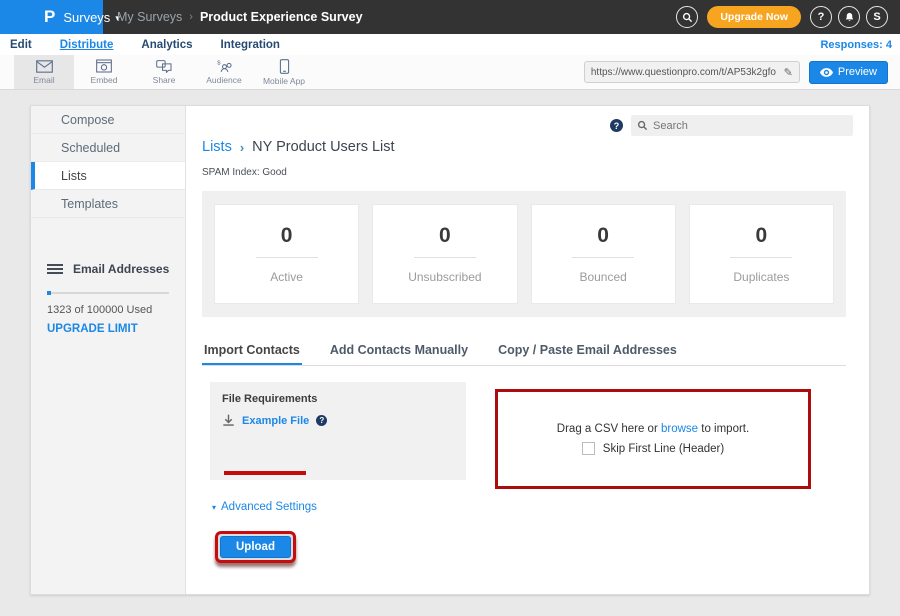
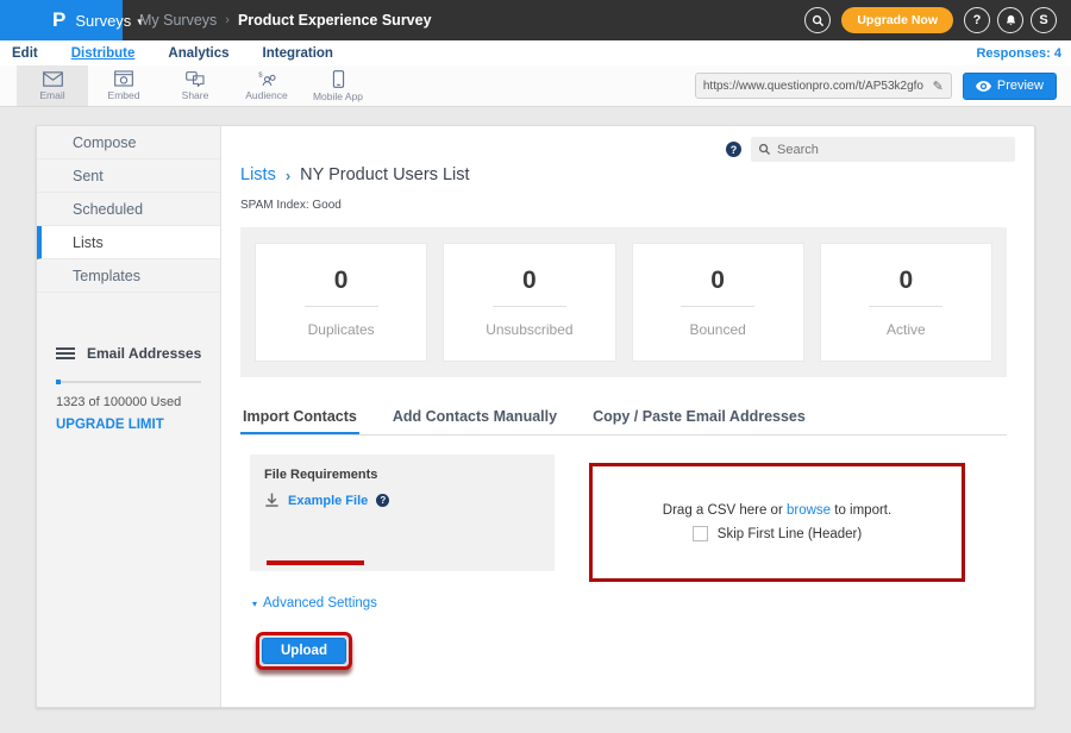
  P
  Surveys
  ▾
  My Surveys
  ›
  Product Experience Survey
  Upgrade Now
  ?
  S
  Edit
  Distribute
  Analytics
  Integration
  Responses: 4
  Email
  Embed
  Share
  Audience
  Mobile App
  https://www.questionpro.com/t/AP53k2gfo
  ✎
  Preview
  Compose
+ Sent
  Scheduled
  Lists
  Templates
  Email Addresses
  1323 of 100000 Used
  UPGRADE LIMIT
  ?
  Search
  Lists
  ›
  NY Product Users List
  SPAM Index: Good
  0
- Active
+ Duplicates
  0
  Unsubscribed
  0
  Bounced
  0
- Duplicates
+ Active
  Import Contacts
  Add Contacts Manually
  Copy / Paste Email Addresses
  File Requirements
  Example File
  ?
  Drag a CSV here or browse to import.
  Skip First Line (Header)
  ▾
  Advanced Settings
  Upload
